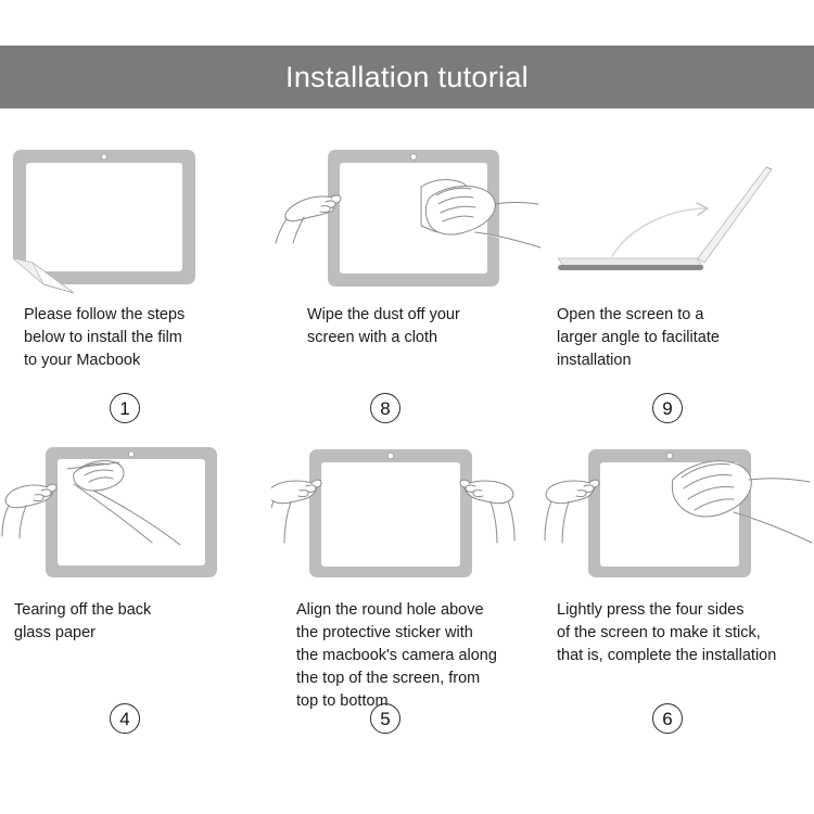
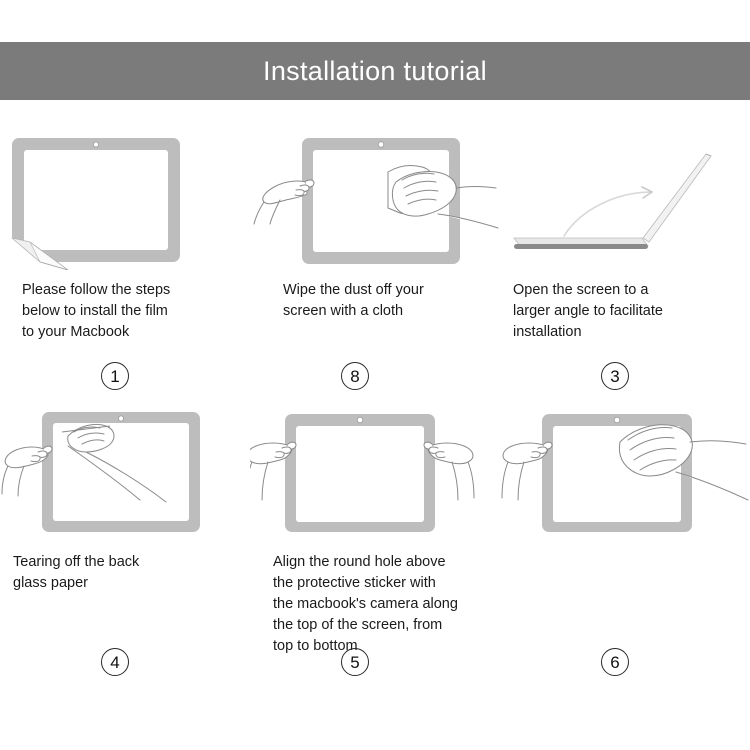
  Installation tutorial
  Please follow the steps
  below to install the film
  to your Macbook
  1
  Wipe the dust off your
  screen with a cloth
  8
  Open the screen to a
  larger angle to facilitate
  installation
- 9
+ 3
  Tearing off the back
  glass paper
  4
  Align the round hole above
  the protective sticker with
  the macbook's camera along
  the top of the screen, from
  top to bottom
  5
- Lightly press the four sides
- of the screen to make it stick,
- that is, complete the installation
  6
